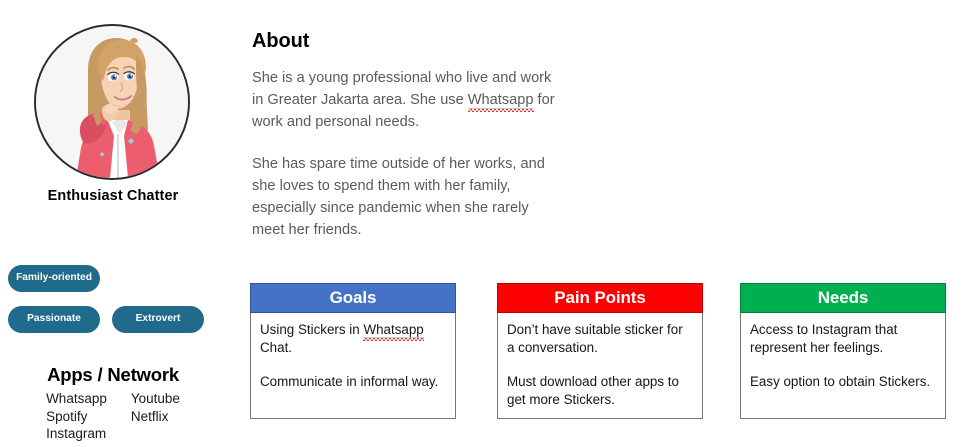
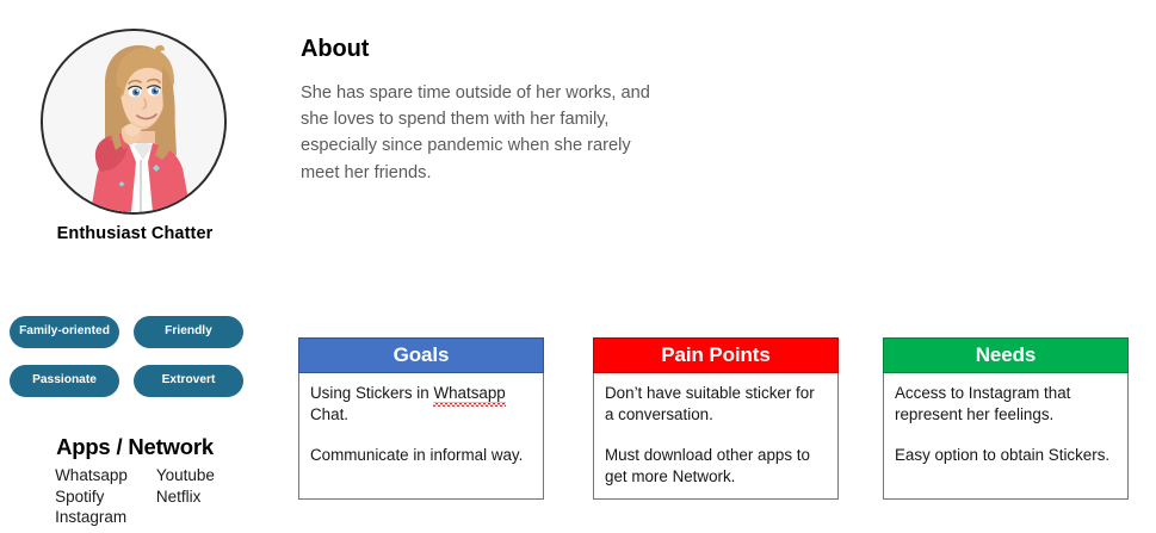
  Enthusiast Chatter
  Family-oriented
+ Friendly
  Passionate
  Extrovert
  Apps / Network
  Whatsapp
  Spotify
  Instagram
  Youtube
  Netflix
  About
- She is a young professional who live and work in Greater Jakarta area. She use Whatsapp for work and personal needs.
  She has spare time outside of her works, and she loves to spend them with her family, especially since pandemic when she rarely meet her friends.
  Goals
  Using Stickers in Whatsapp Chat.
  Communicate in informal way.
  Pain Points
  Don’t have suitable sticker for a conversation.
- Must download other apps to get more Stickers.
+ Must download other apps to get more Network.
  Needs
  Access to Instagram that represent her feelings.
  Easy option to obtain Stickers.
